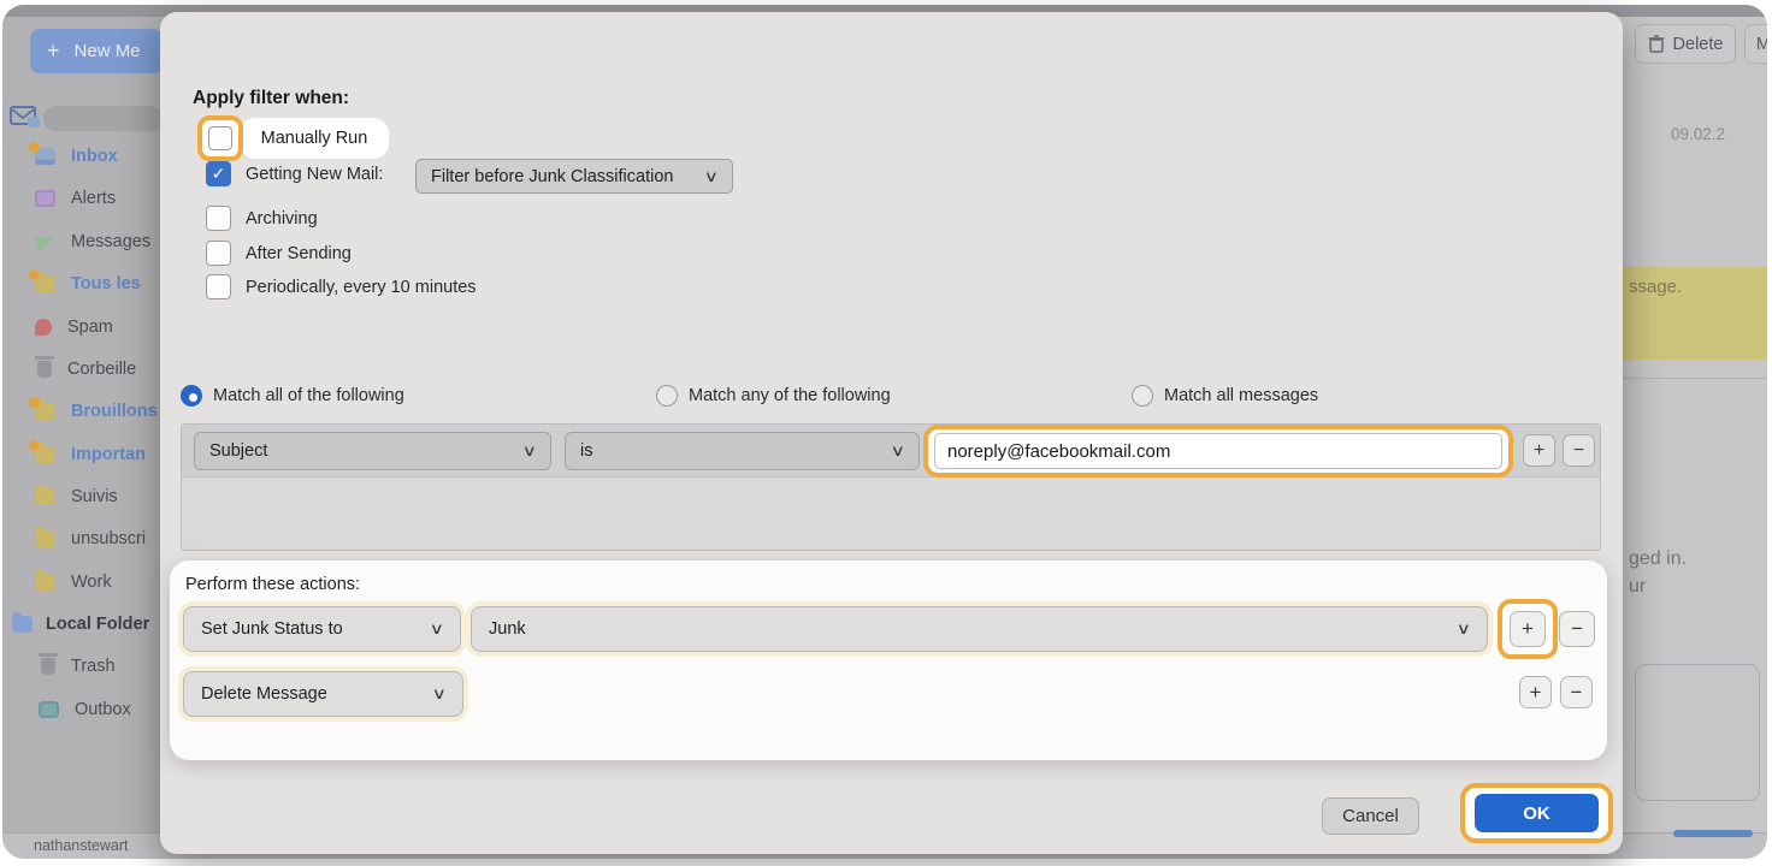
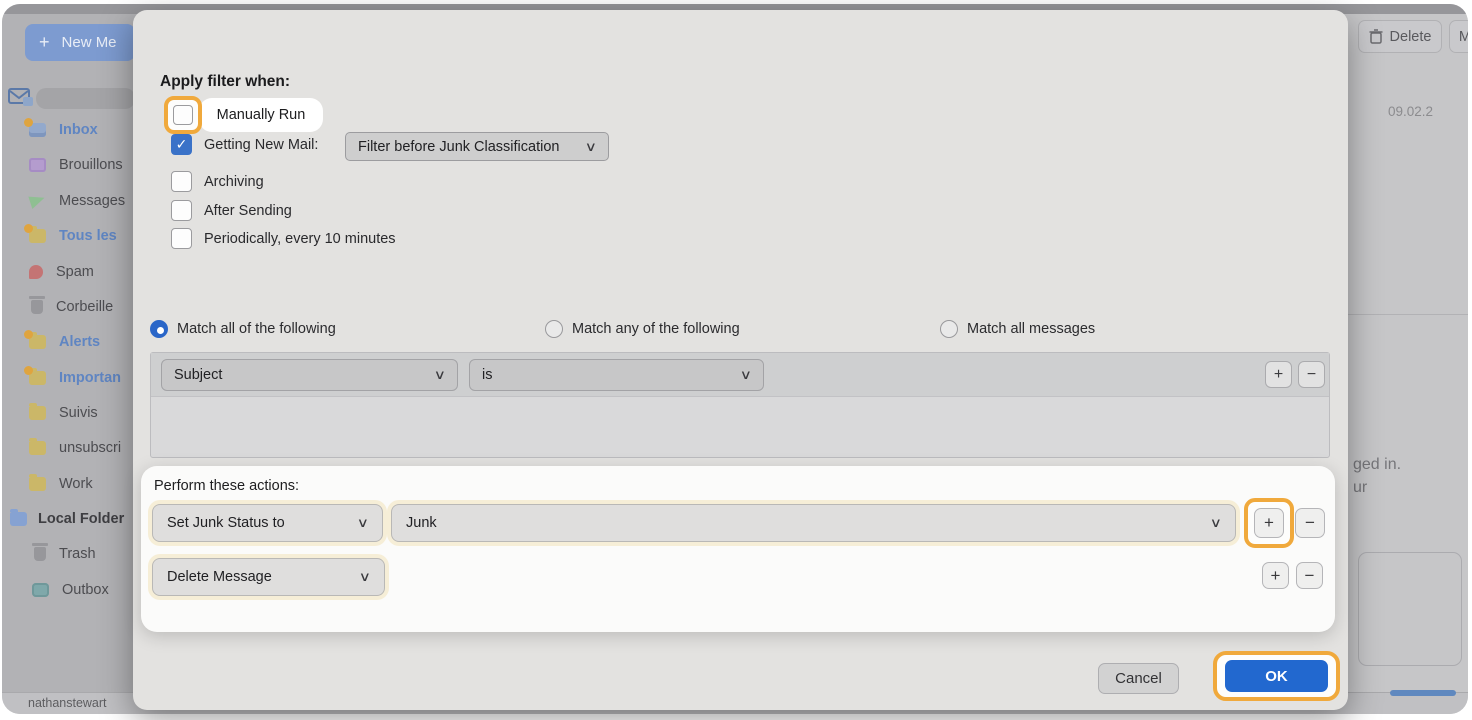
  nathanstewart
  +
  New Me
  Inbox
- Alerts
+ Brouillons
  Messages
  Tous les
  Spam
  Corbeille
- Brouillons
+ Alerts
  Importan
  Suivis
  unsubscri
  Work
  Local Folder
  Trash
  Outbox
  Delete
  09.02.2
- ssage.
  ged in.
  ur
  Apply filter when:
  Manually Run
  ✓
  Getting New Mail:
  Filter before Junk Classification
  ∨
  Archiving
  After Sending
  Periodically, every 10 minutes
  Match all of the following
  Match any of the following
  Match all messages
  Subject
  ∨
  is
  ∨
- noreply@facebookmail.com
  +
  −
  Perform these actions:
  Set Junk Status to
  ∨
  Junk
  ∨
  +
  −
  Delete Message
  ∨
  +
  −
  Cancel
  OK
